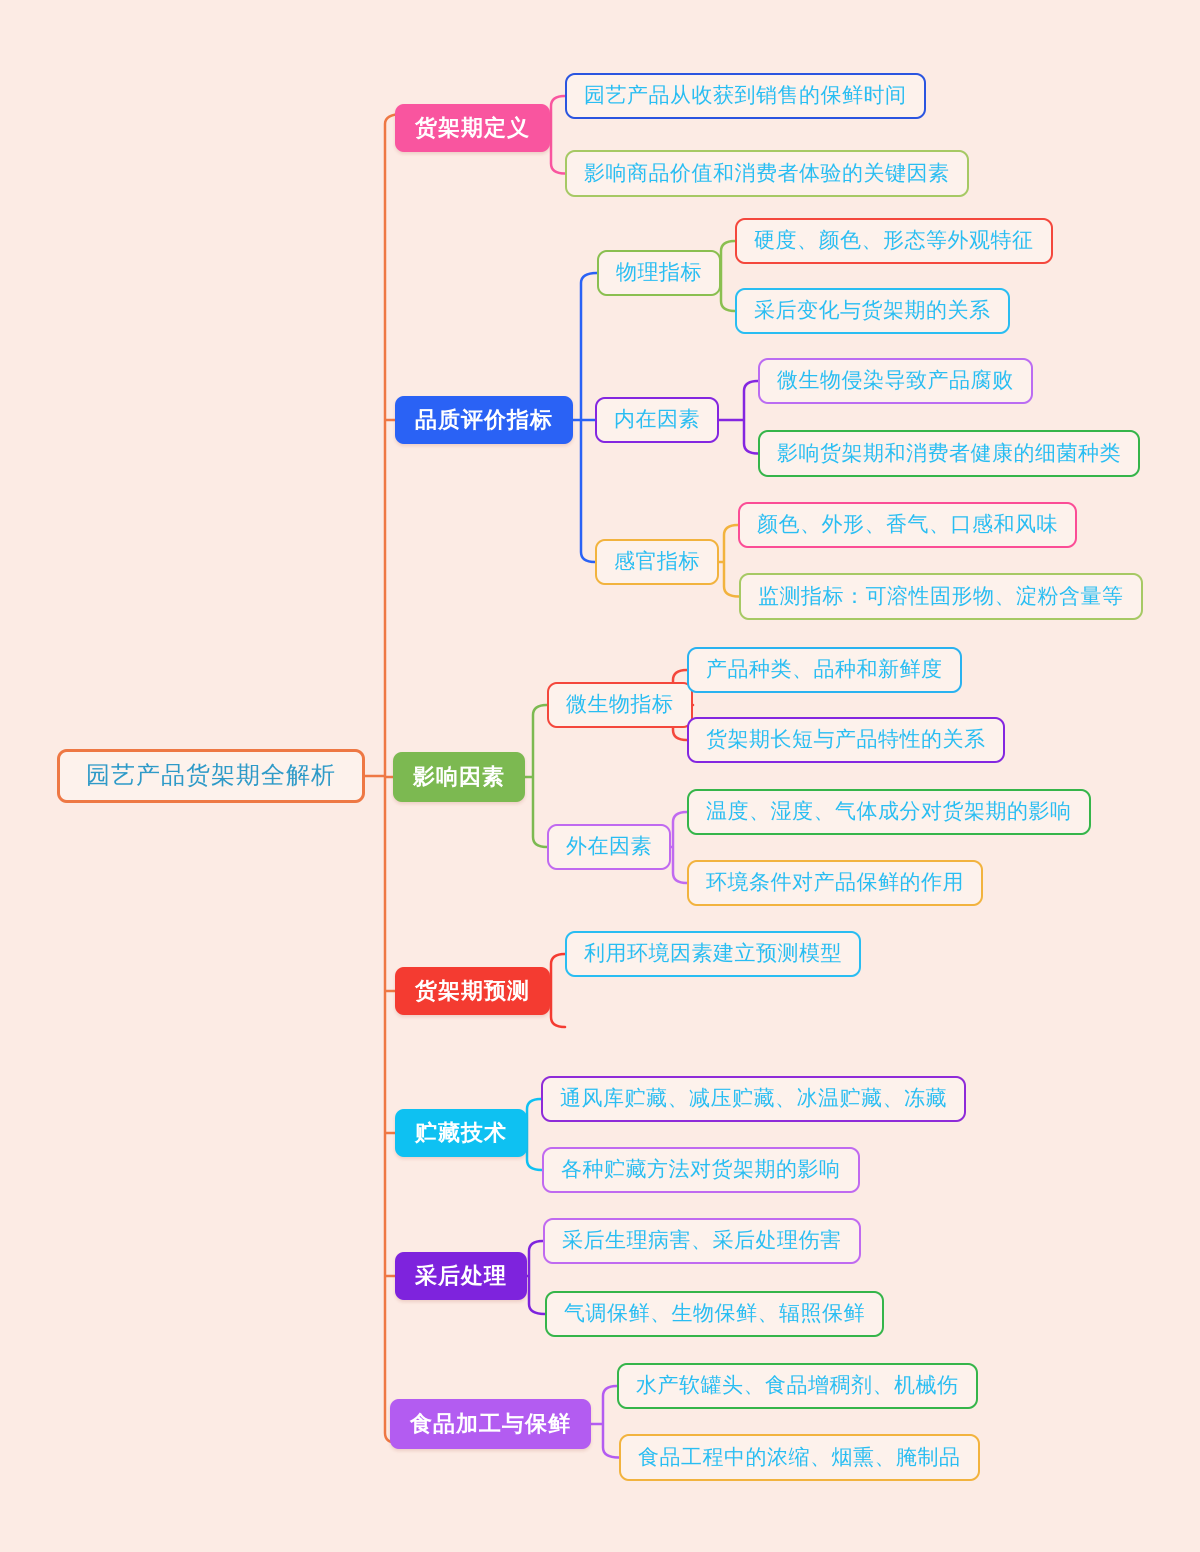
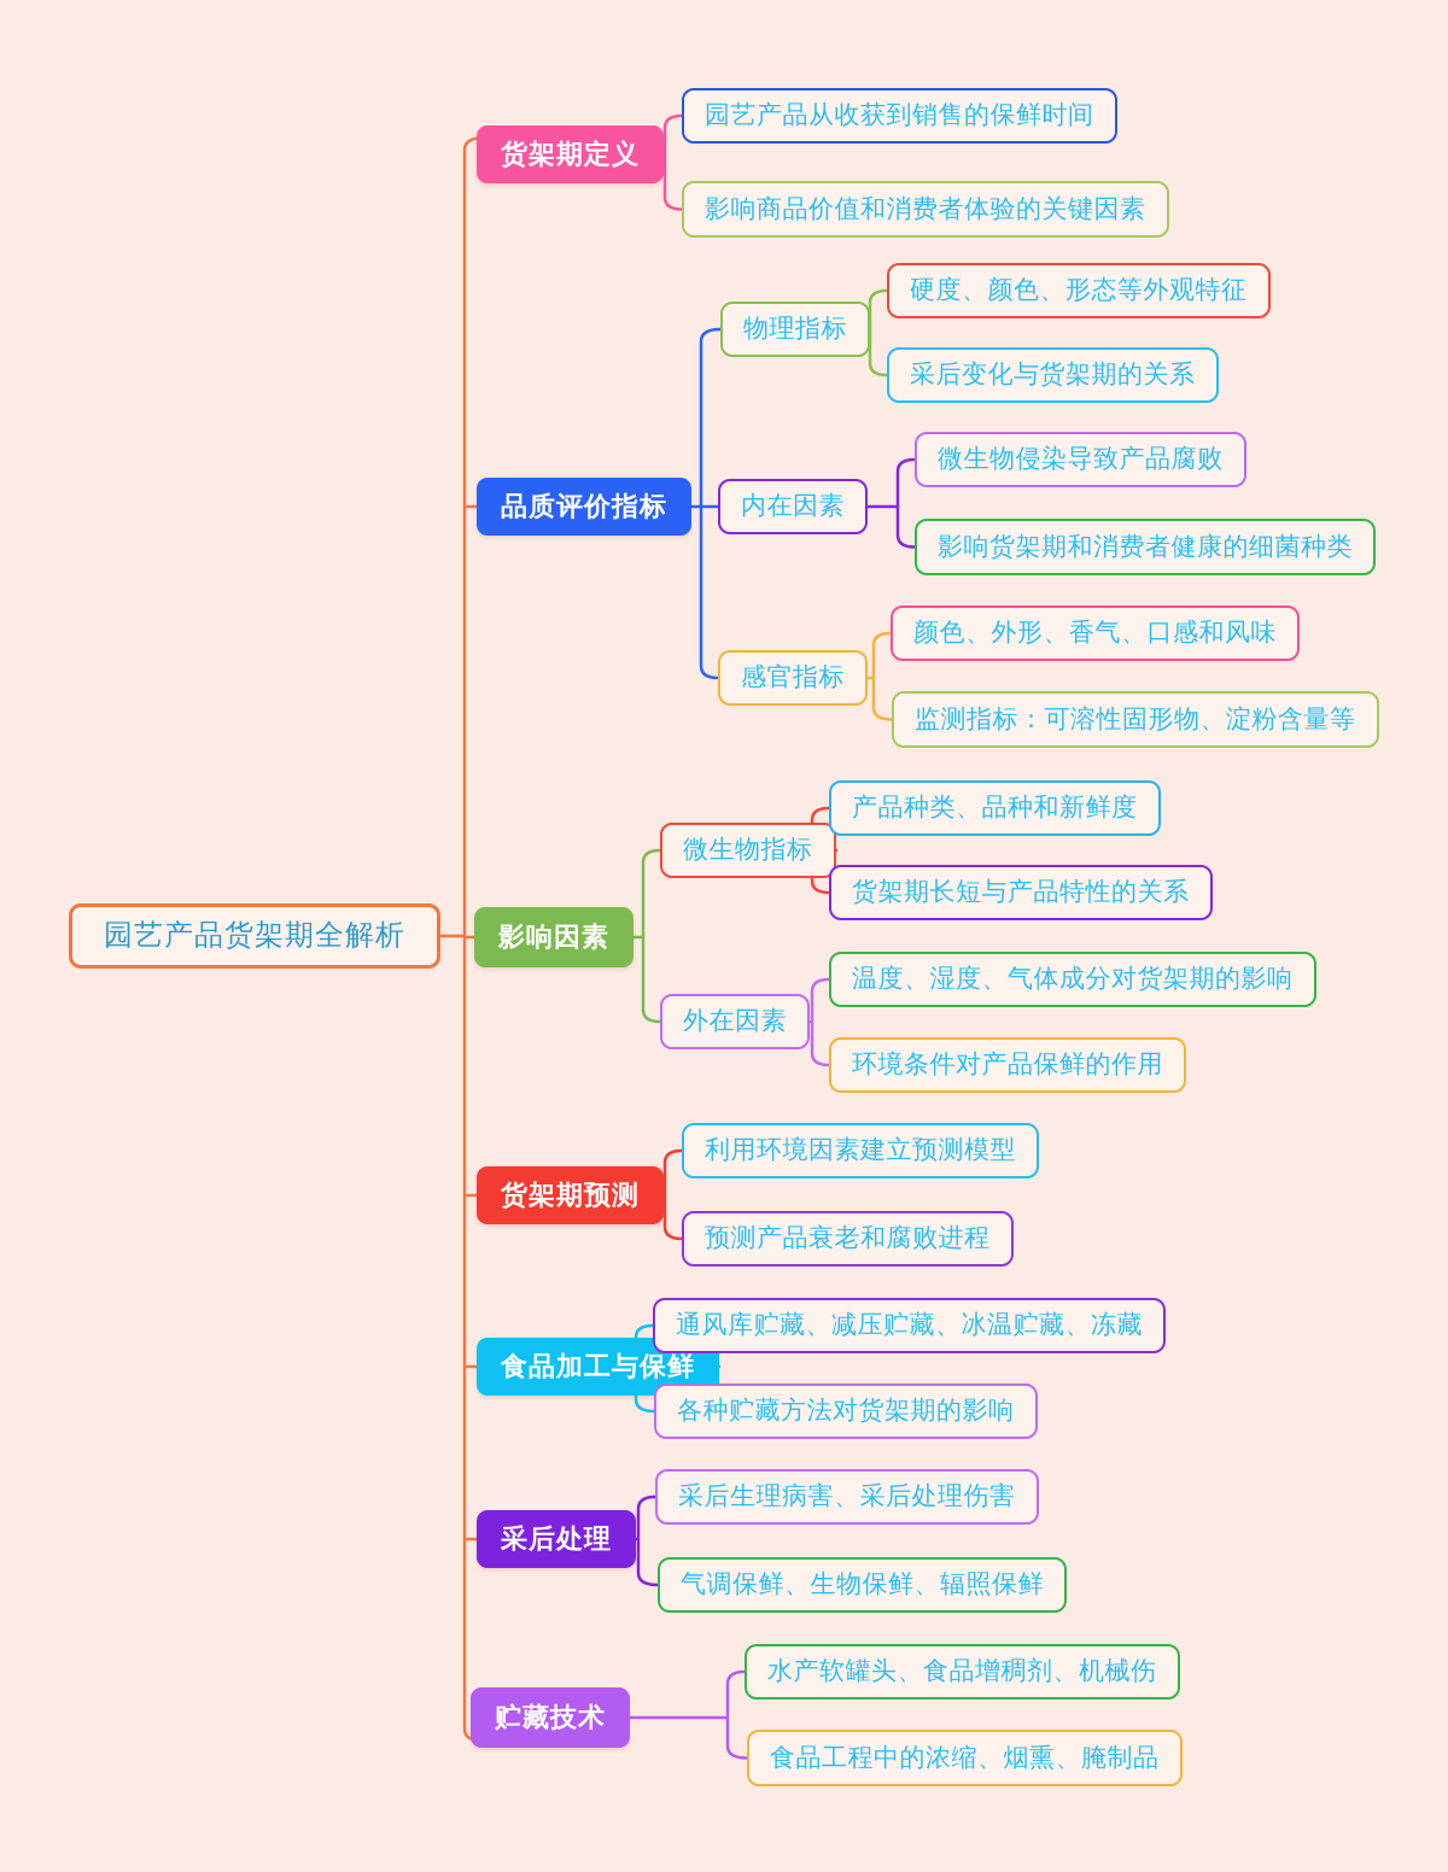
  园艺产品货架期全解析
  货架期定义
  园艺产品从收获到销售的保鲜时间
  影响商品价值和消费者体验的关键因素
  品质评价指标
  物理指标
  硬度、颜色、形态等外观特征
  采后变化与货架期的关系
  内在因素
  微生物侵染导致产品腐败
  影响货架期和消费者健康的细菌种类
  感官指标
  颜色、外形、香气、口感和风味
  监测指标：可溶性固形物、淀粉含量等
  影响因素
  微生物指标
  产品种类、品种和新鲜度
  货架期长短与产品特性的关系
  外在因素
  温度、湿度、气体成分对货架期的影响
  环境条件对产品保鲜的作用
  货架期预测
  利用环境因素建立预测模型
+ 预测产品衰老和腐败进程
- 贮藏技术
+ 食品加工与保鲜
  通风库贮藏、减压贮藏、冰温贮藏、冻藏
  各种贮藏方法对货架期的影响
  采后处理
  采后生理病害、采后处理伤害
  气调保鲜、生物保鲜、辐照保鲜
- 食品加工与保鲜
+ 贮藏技术
  水产软罐头、食品增稠剂、机械伤
  食品工程中的浓缩、烟熏、腌制品
